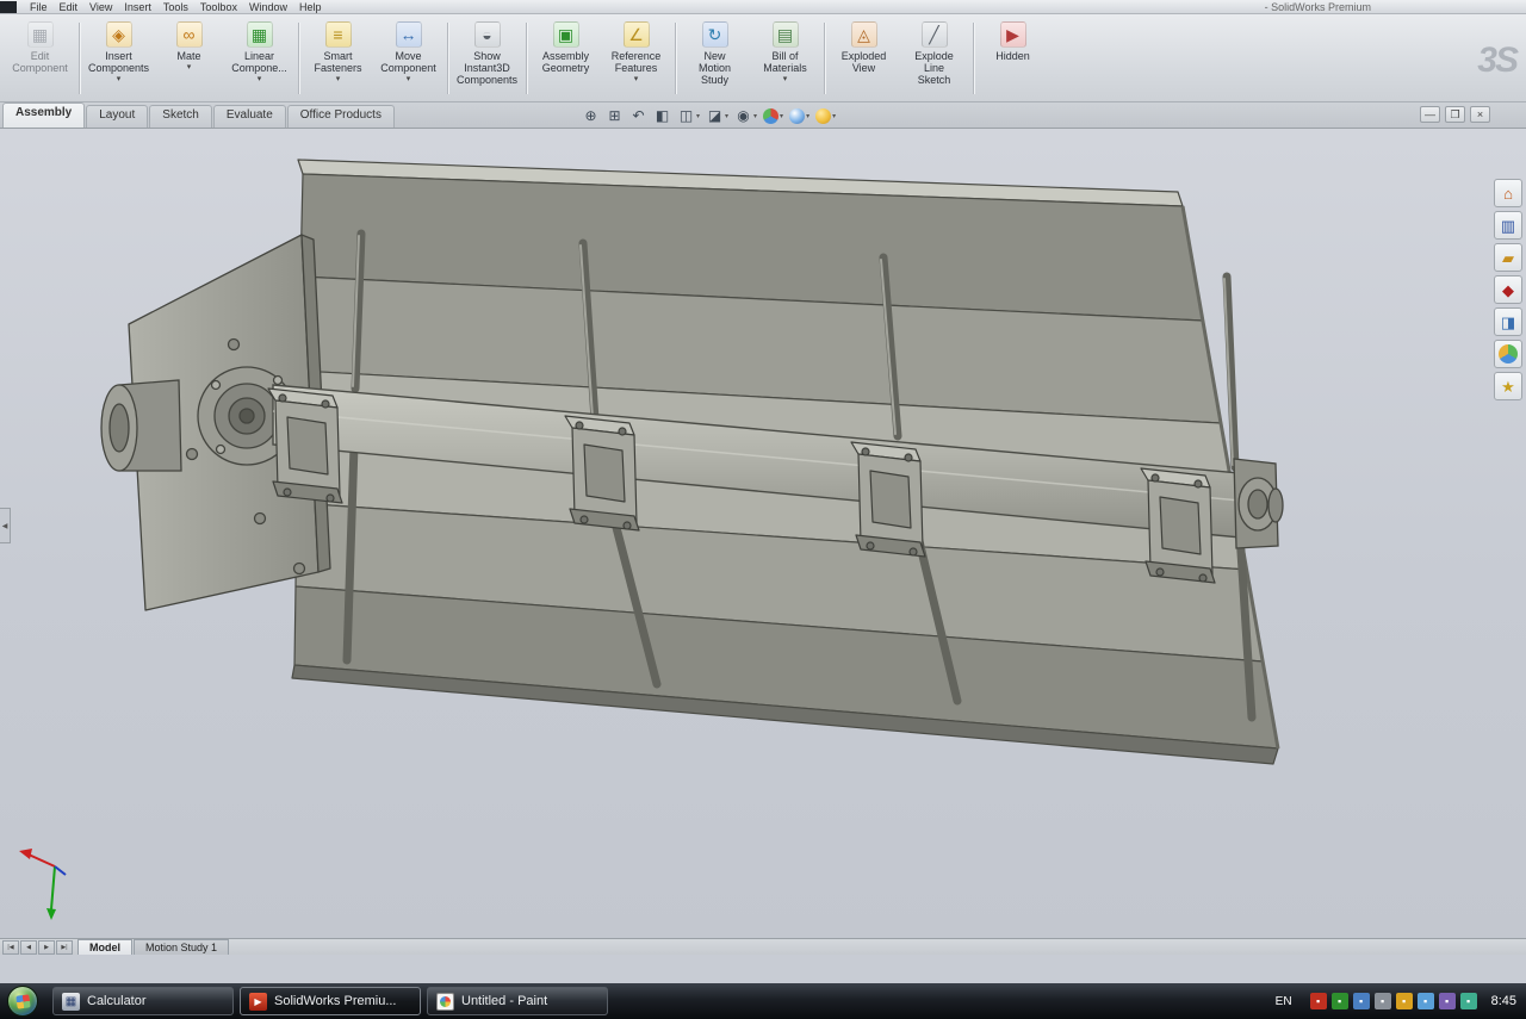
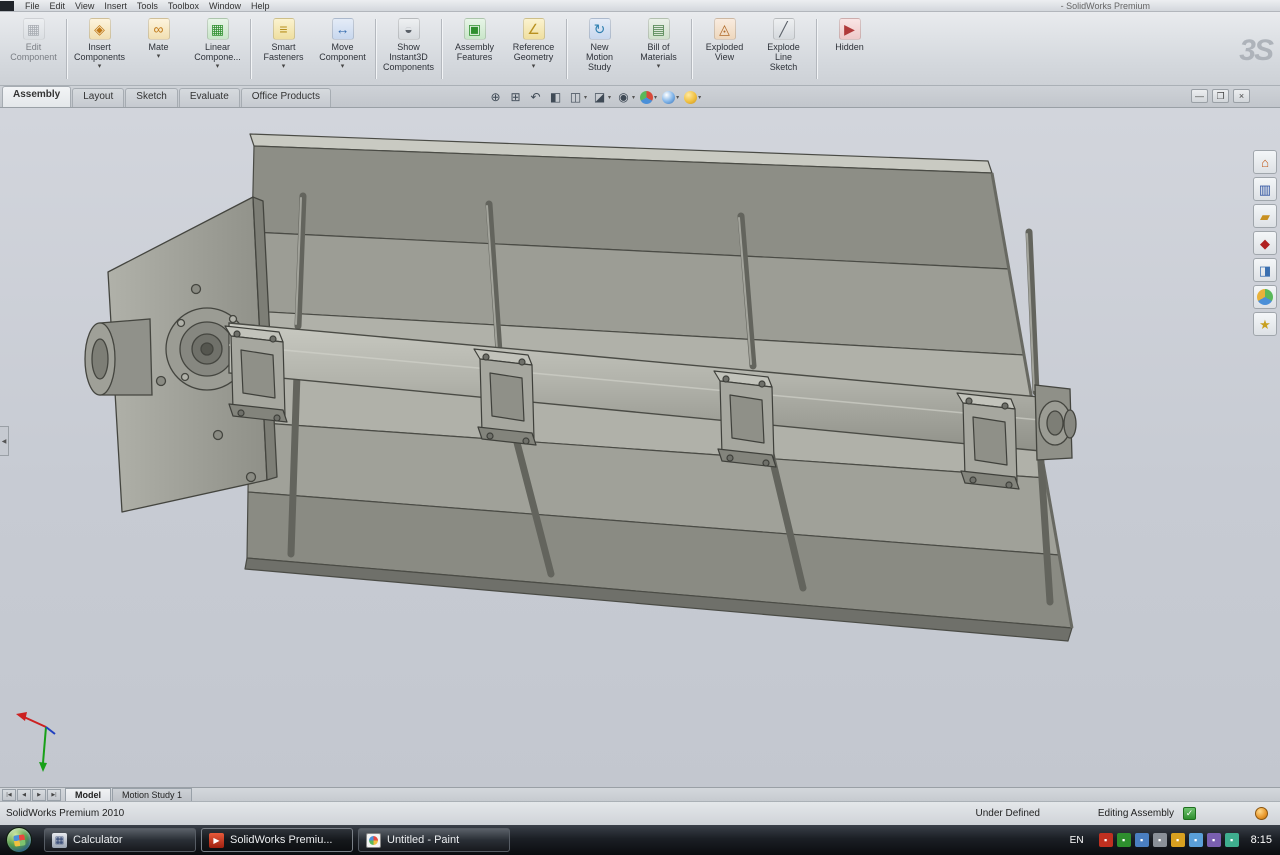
  File
  Edit
  View
  Insert
  Tools
  Toolbox
  Window
  Help
  - SolidWorks Premium
  Edit
  Component
  Insert
  Components
  Mate
  Linear
  Compone...
  Smart
  Fasteners
  Move
  Component
  Show
  Instant3D
  Components
  Assembly
- Geometry
+ Features
  Reference
- Features
+ Geometry
  New
  Motion
  Study
  Bill of
  Materials
  Exploded
  View
  Explode
  Line
  Sketch
  Hidden
  3S
  Assembly
  Layout
  Sketch
  Evaluate
  Office Products
  —
  ❐
  ×
  Model
  Motion Study 1
+ SolidWorks Premium 2010
+ Under Defined
+ Editing Assembly
+ ✓
  Calculator
  SolidWorks Premiu...
  Untitled - Paint
  EN
  ▪
  ▪
  ▪
  ▪
  ▪
  ▪
  ▪
  ▪
- 8:45
+ 8:15
